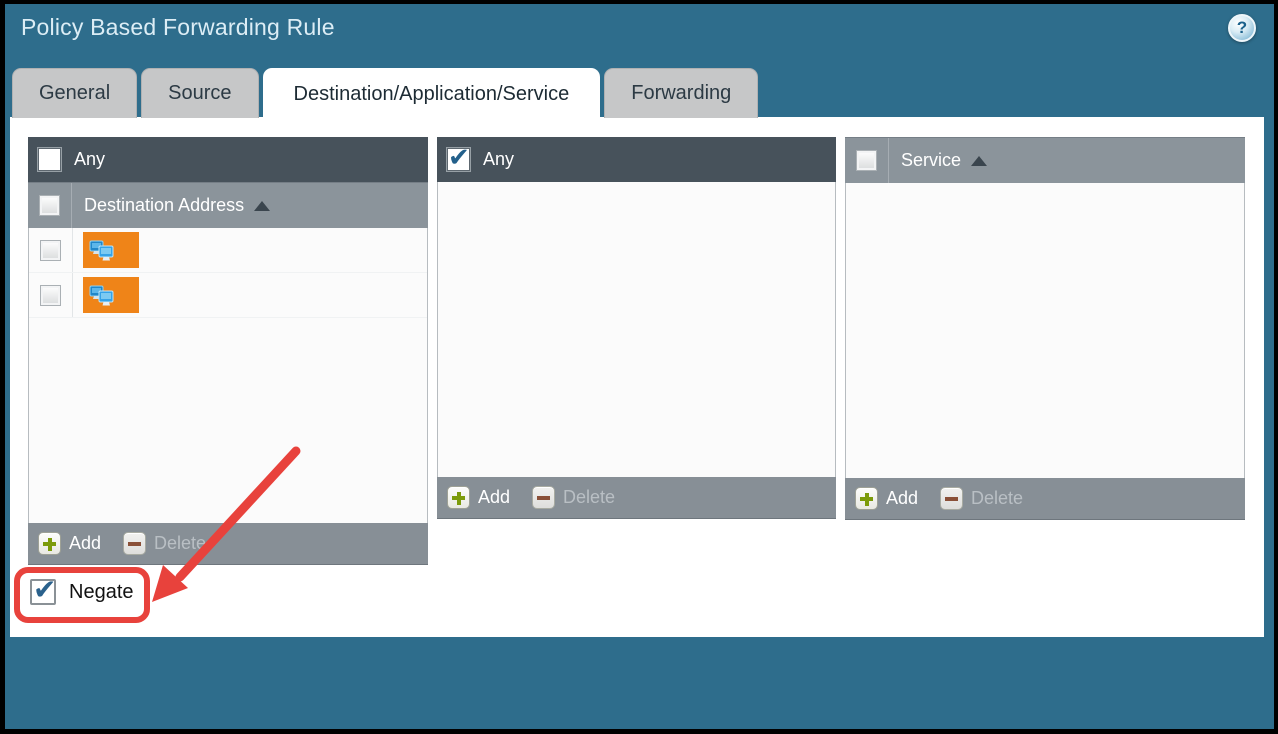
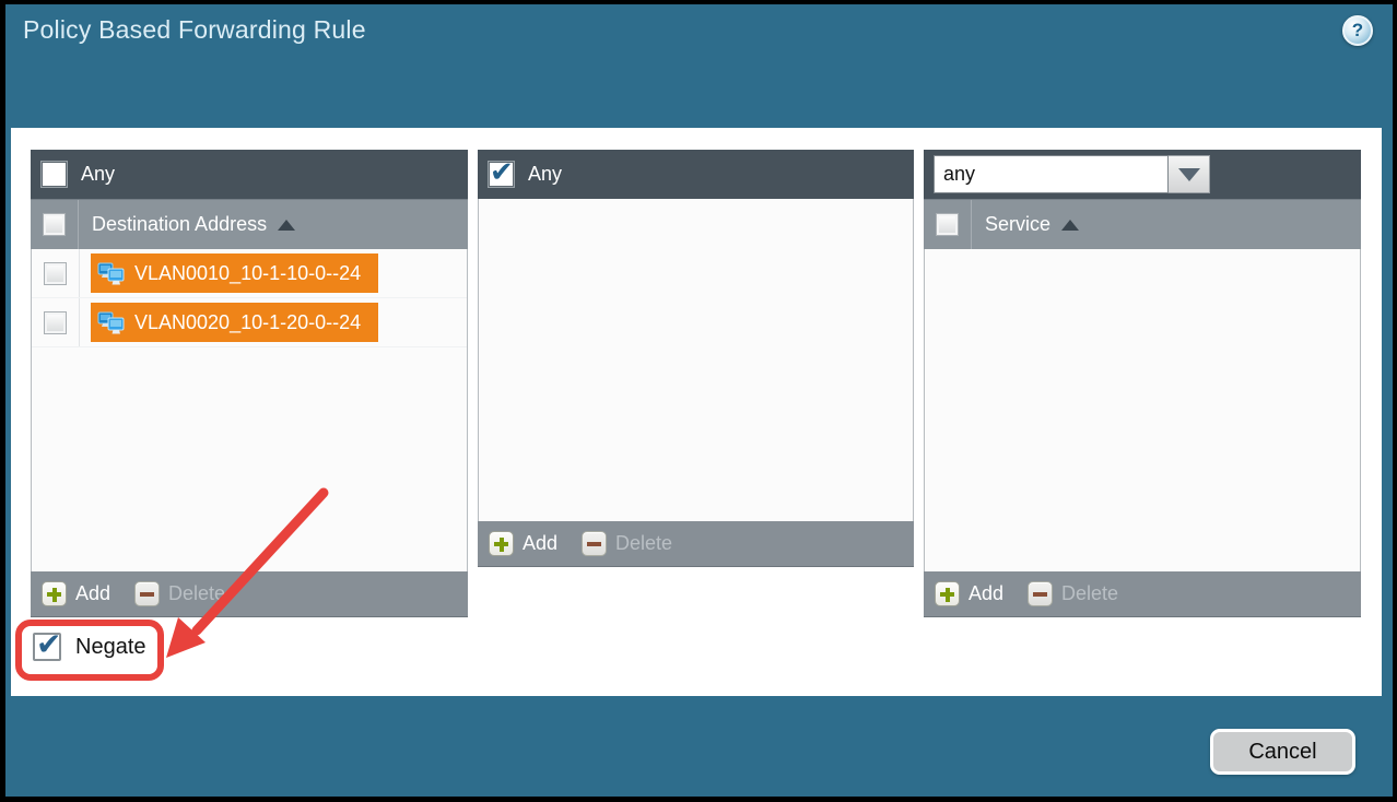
  Policy Based Forwarding Rule
  ?
- General
- Source
- Destination/Application/Service
- Forwarding
  Any
  Destination Address
+ VLAN0010_10-1-10-0--24
+ VLAN0020_10-1-20-0--24
  Add
  Delete
  Any
  Add
  Delete
+ any
  Service
  Add
  Delete
  Negate
+ Cancel
